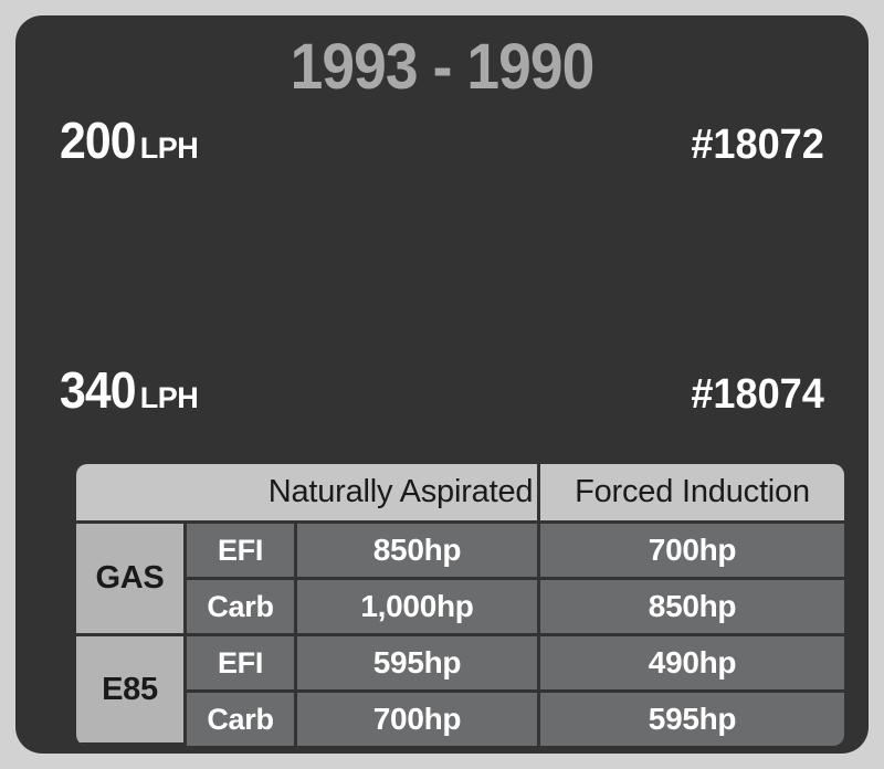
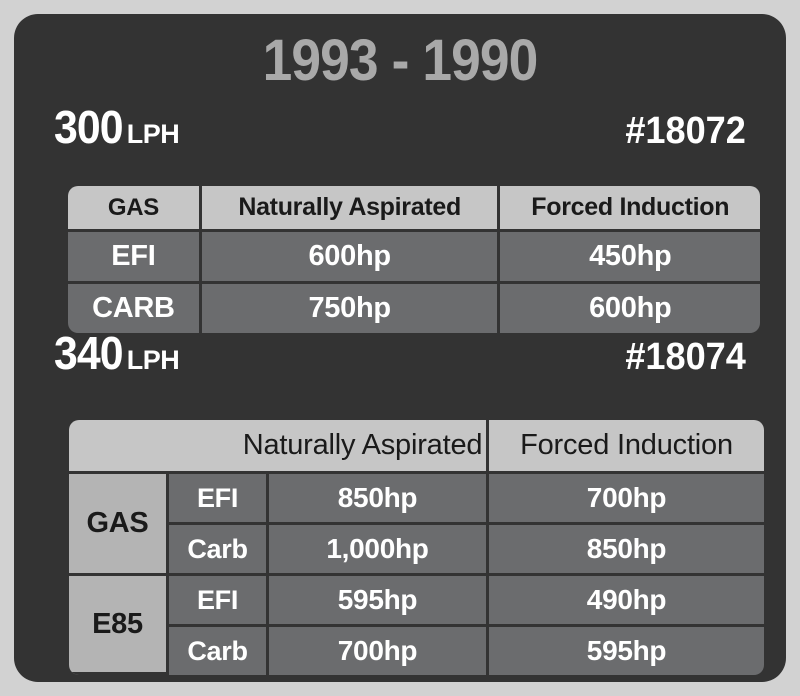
  1993 - 1990
- 200
+ 300
  LPH
  #18072
+ GAS	Naturally Aspirated	Forced Induction
+ EFI	600hp	450hp
+ CARB	750hp	600hp
  340
  LPH
  #18074
  Naturally Aspirated	Forced Induction
  GAS	EFI	850hp	700hp
  Carb	1,000hp	850hp
  E85	EFI	595hp	490hp
  Carb	700hp	595hp
